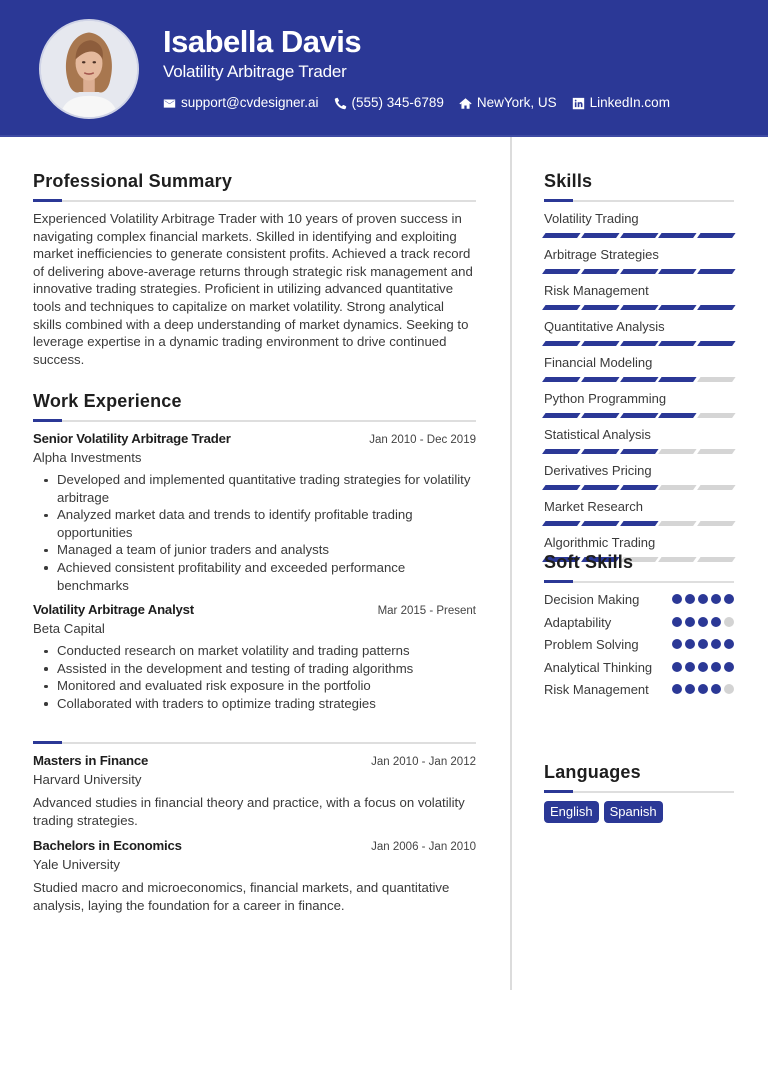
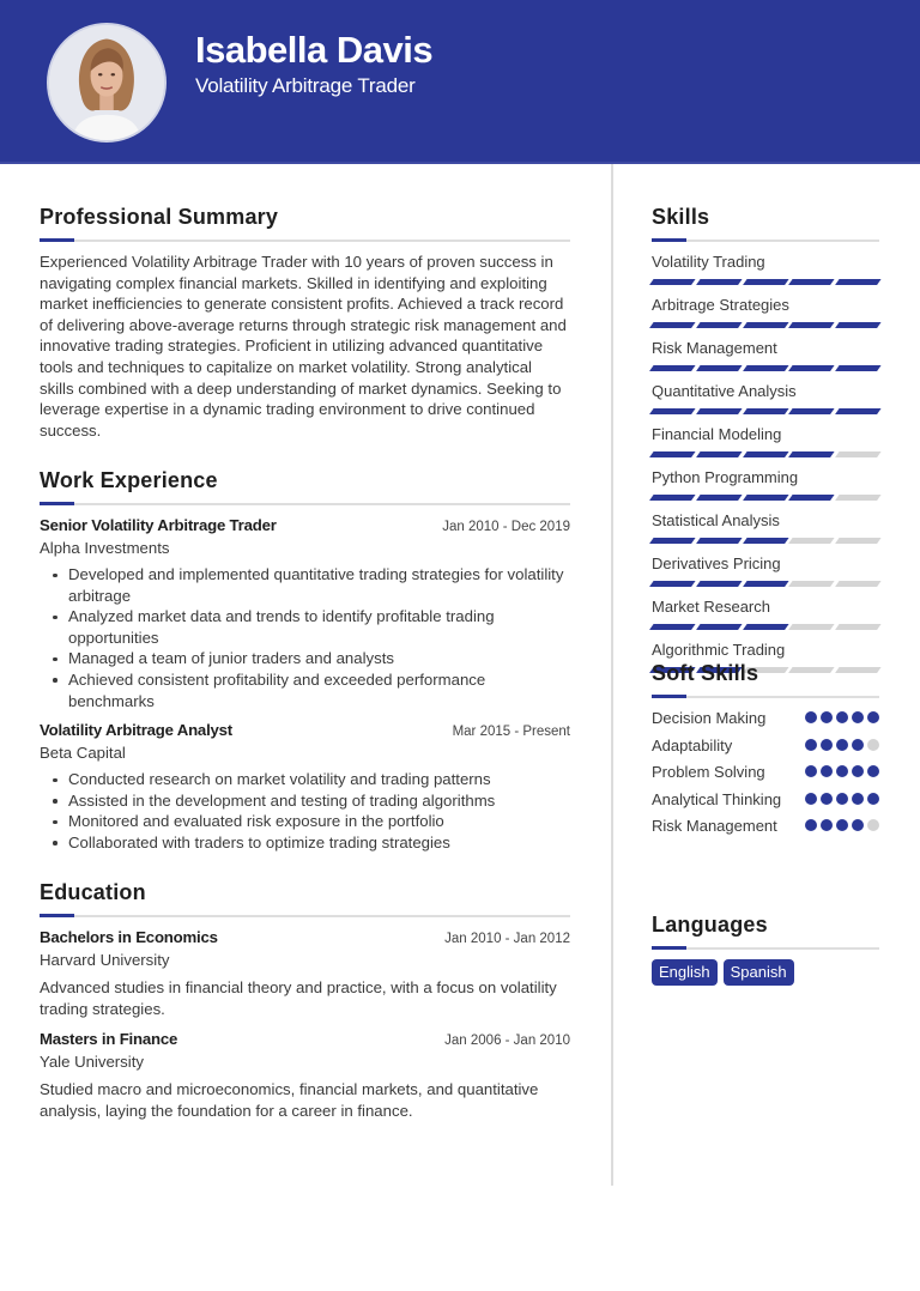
  Isabella Davis
  Volatility Arbitrage Trader
- support@cvdesigner.ai
- (555) 345-6789
- NewYork, US
- LinkedIn.com
  Professional Summary
  Experienced Volatility Arbitrage Trader with 10 years of proven success in navigating complex financial markets. Skilled in identifying and exploiting market inefficiencies to generate consistent profits. Achieved a track record of delivering above-average returns through strategic risk management and innovative trading strategies. Proficient in utilizing advanced quantitative tools and techniques to capitalize on market volatility. Strong analytical skills combined with a deep understanding of market dynamics. Seeking to leverage expertise in a dynamic trading environment to drive continued success.
  Work Experience
  Senior Volatility Arbitrage Trader
  Jan 2010 - Dec 2019
  Alpha Investments
  Developed and implemented quantitative trading strategies for volatility arbitrage
  Analyzed market data and trends to identify profitable trading opportunities
  Managed a team of junior traders and analysts
  Achieved consistent profitability and exceeded performance benchmarks
  Volatility Arbitrage Analyst
  Mar 2015 - Present
  Beta Capital
  Conducted research on market volatility and trading patterns
  Assisted in the development and testing of trading algorithms
  Monitored and evaluated risk exposure in the portfolio
  Collaborated with traders to optimize trading strategies
+ Education
- Masters in Finance
+ Bachelors in Economics
  Jan 2010 - Jan 2012
  Harvard University
  Advanced studies in financial theory and practice, with a focus on volatility trading strategies.
- Bachelors in Economics
+ Masters in Finance
  Jan 2006 - Jan 2010
  Yale University
  Studied macro and microeconomics, financial markets, and quantitative analysis, laying the foundation for a career in finance.
  Skills
  Volatility Trading
  Arbitrage Strategies
  Risk Management
  Quantitative Analysis
  Financial Modeling
  Python Programming
  Statistical Analysis
  Derivatives Pricing
  Market Research
  Algorithmic Trading
  Soft Skills
  Decision Making
  Adaptability
  Problem Solving
  Analytical Thinking
  Risk Management
  Languages
  English
  Spanish
